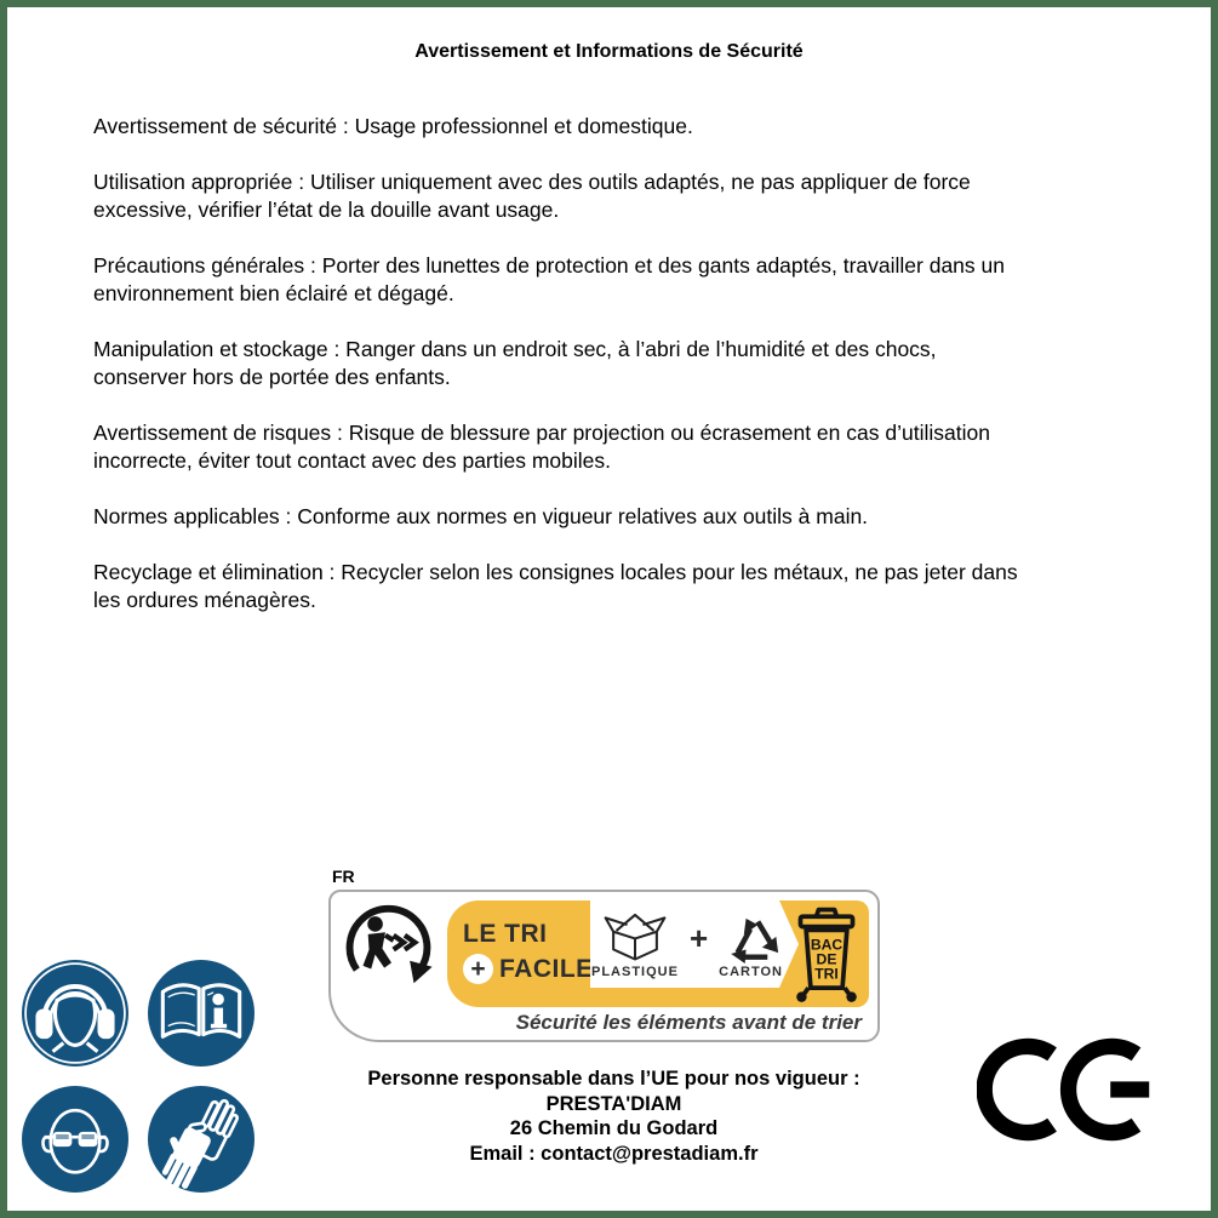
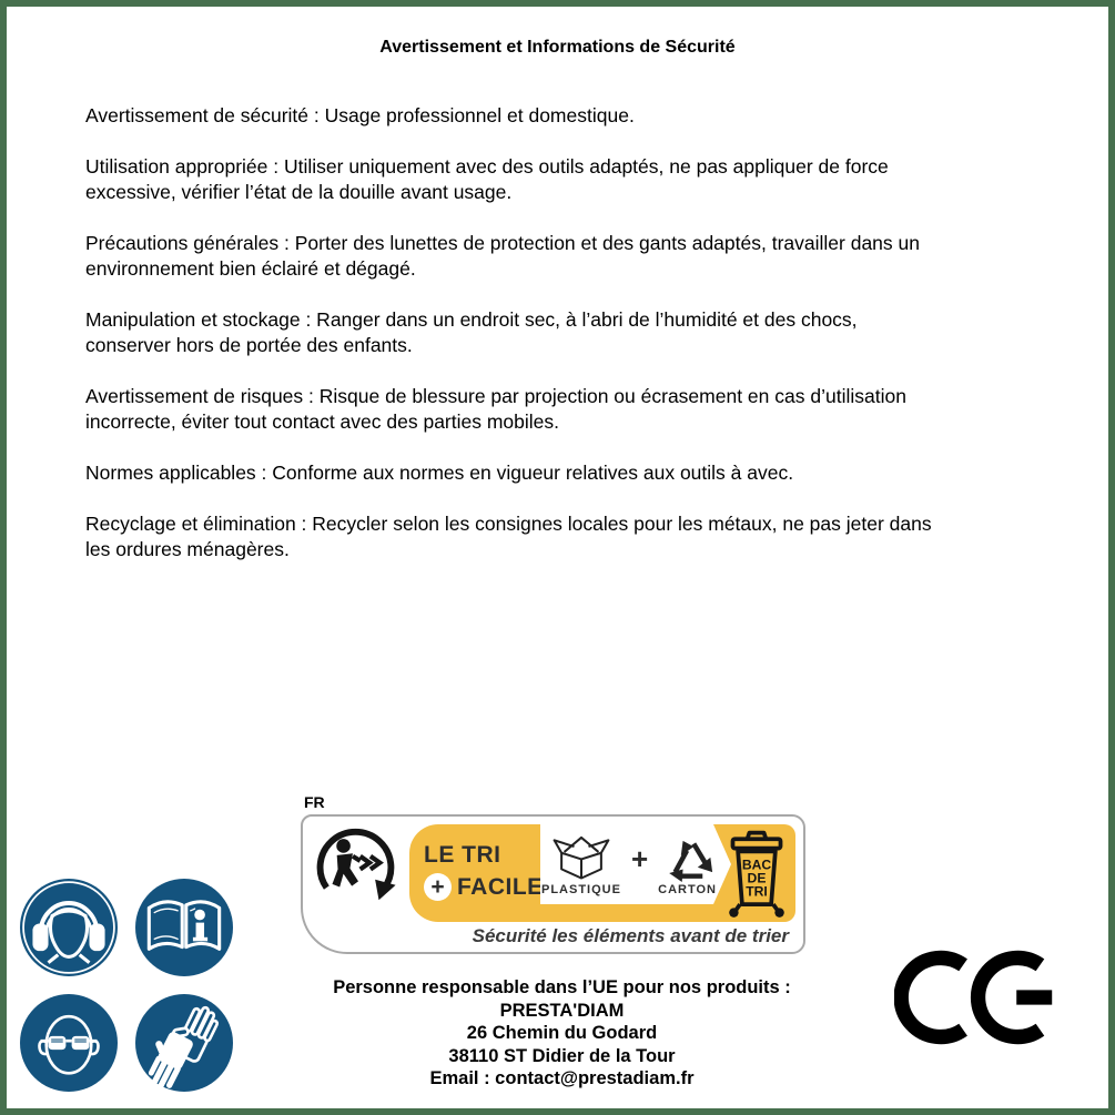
  Avertissement et Informations de Sécurité
  Avertissement de sécurité : Usage professionnel et domestique.
  Utilisation appropriée : Utiliser uniquement avec des outils adaptés, ne pas appliquer de force
  excessive, vérifier l’état de la douille avant usage.
  Précautions générales : Porter des lunettes de protection et des gants adaptés, travailler dans un
  environnement bien éclairé et dégagé.
  Manipulation et stockage : Ranger dans un endroit sec, à l’abri de l’humidité et des chocs,
  conserver hors de portée des enfants.
  Avertissement de risques : Risque de blessure par projection ou écrasement en cas d’utilisation
  incorrecte, éviter tout contact avec des parties mobiles.
- Normes applicables : Conforme aux normes en vigueur relatives aux outils à main.
+ Normes applicables : Conforme aux normes en vigueur relatives aux outils à avec.
  Recyclage et élimination : Recycler selon les consignes locales pour les métaux, ne pas jeter dans
  les ordures ménagères.
  FR
  LE TRI
  +
  FACILE
  PLASTIQUE
  +
  CARTON
  BAC
  DE
  TRI
  Sécurité les éléments avant de trier
- Personne responsable dans l’UE pour nos vigueur :
+ Personne responsable dans l’UE pour nos produits :
  PRESTA'DIAM
  26 Chemin du Godard
+ 38110 ST Didier de la Tour
  Email : contact@prestadiam.fr
